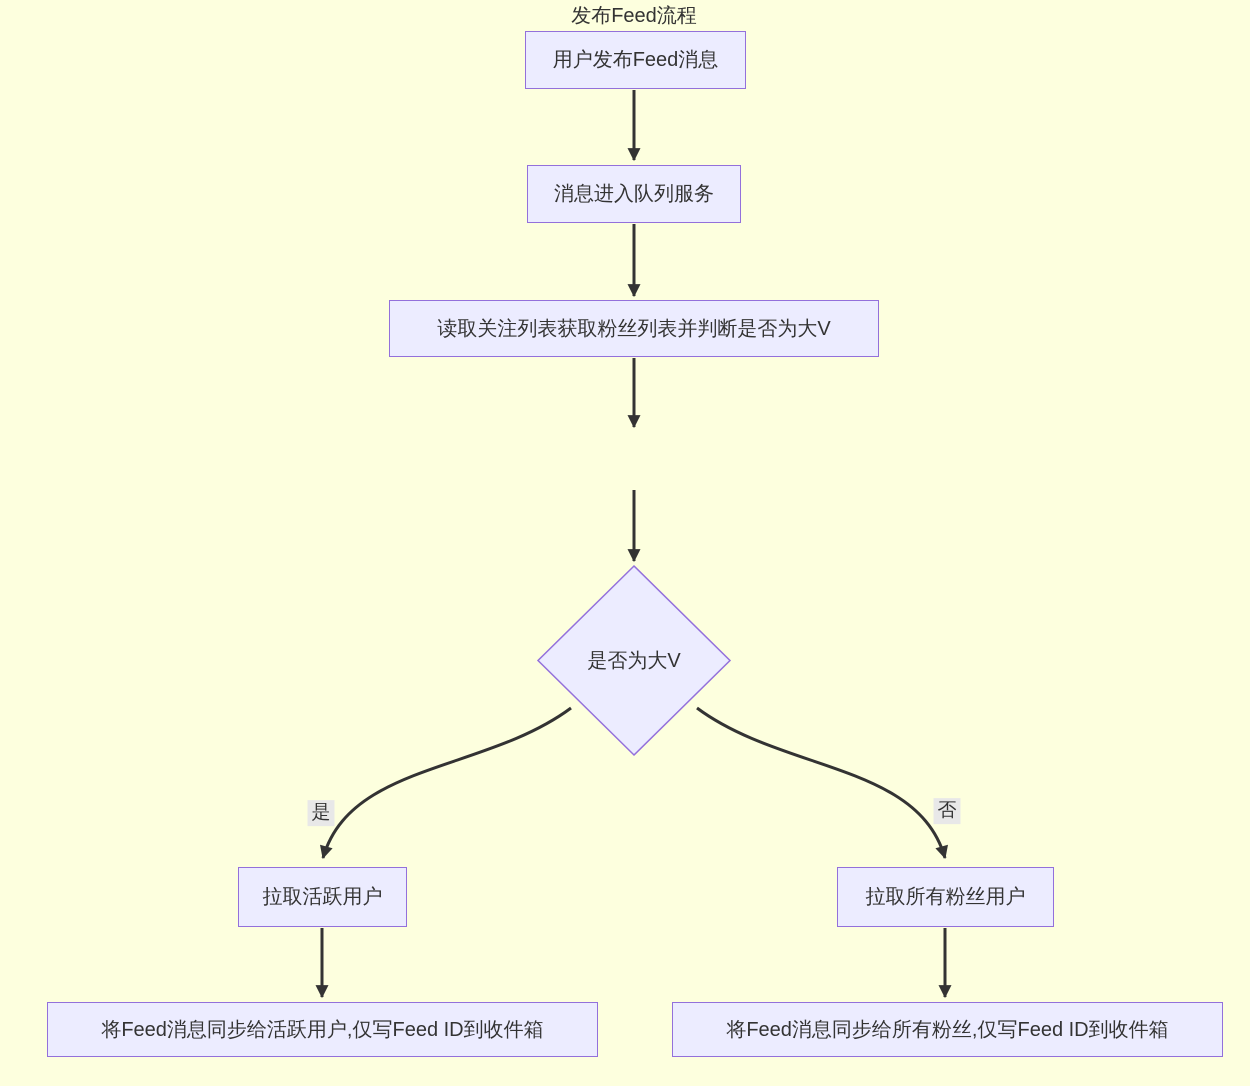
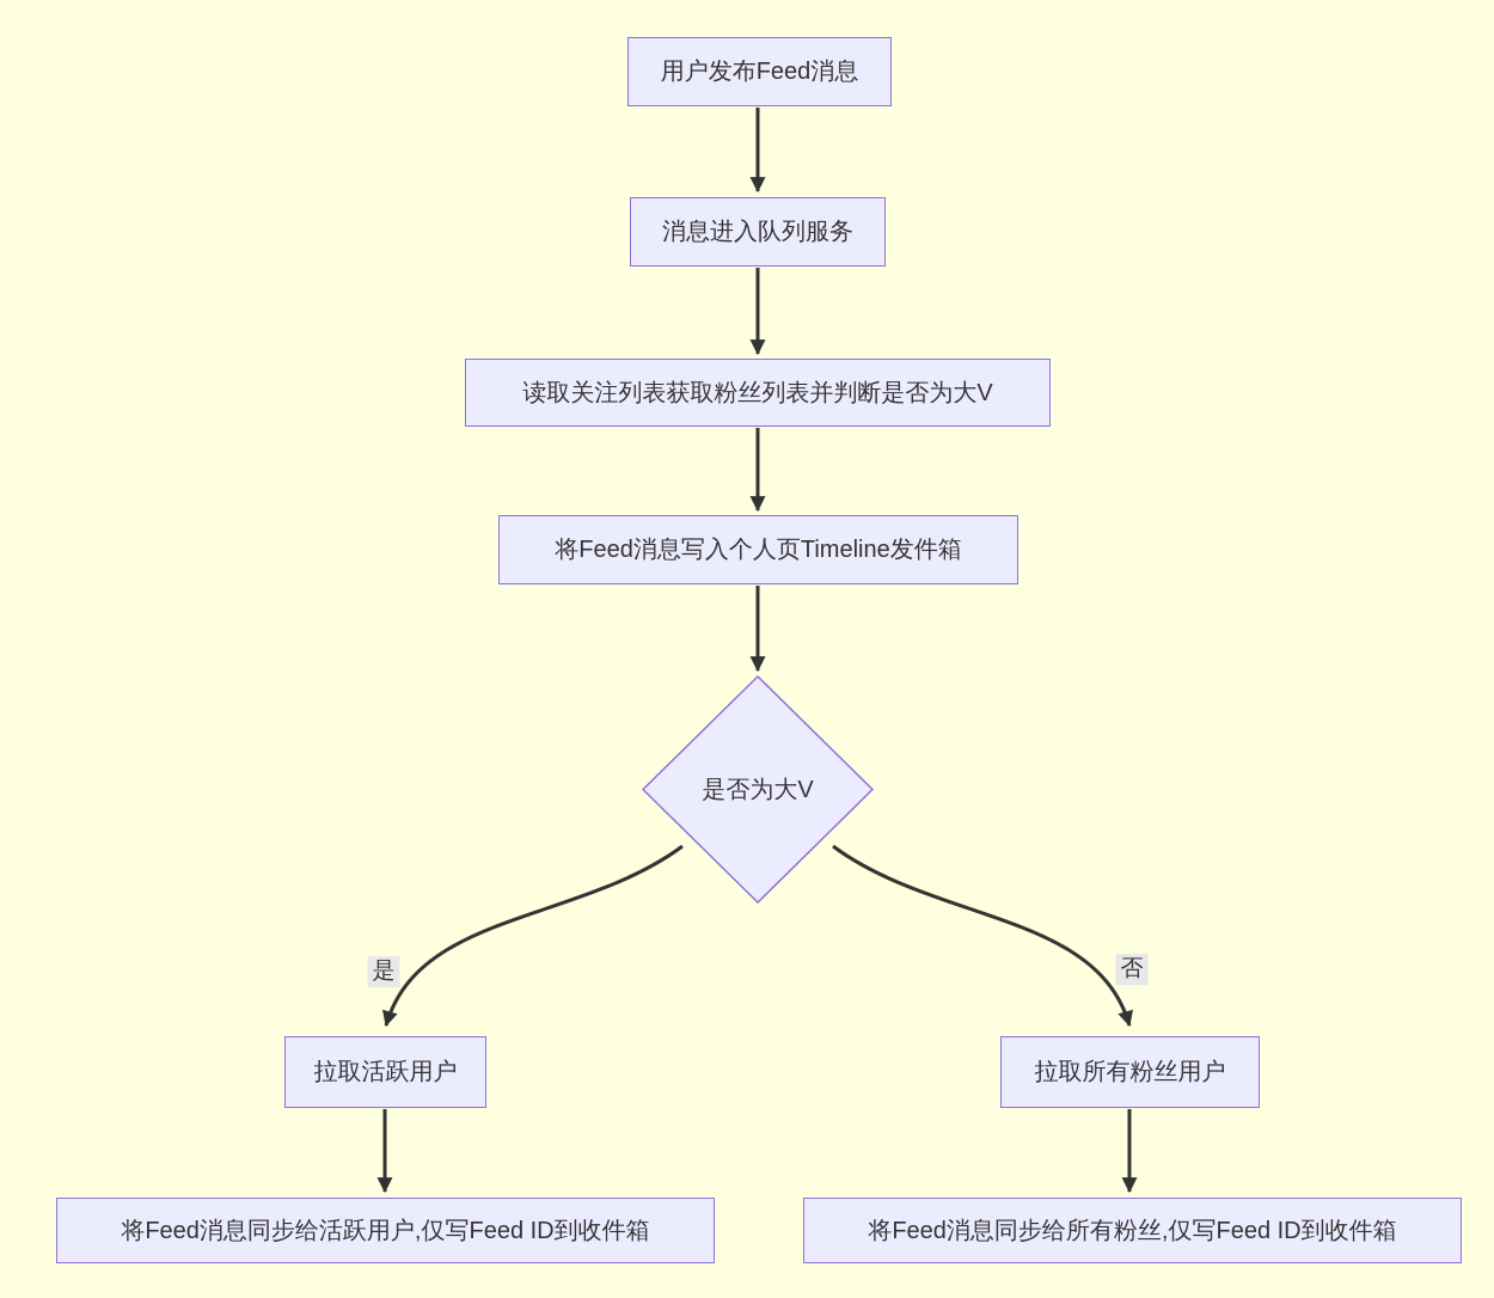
- 发布Feed流程
  用户发布Feed消息
  消息进入队列服务
  读取关注列表获取粉丝列表并判断是否为大V
+ 将Feed消息写入个人页Timeline发件箱
  是否为大V
  是
  否
  拉取活跃用户
  拉取所有粉丝用户
  将Feed消息同步给活跃用户,仅写Feed ID到收件箱
  将Feed消息同步给所有粉丝,仅写Feed ID到收件箱
